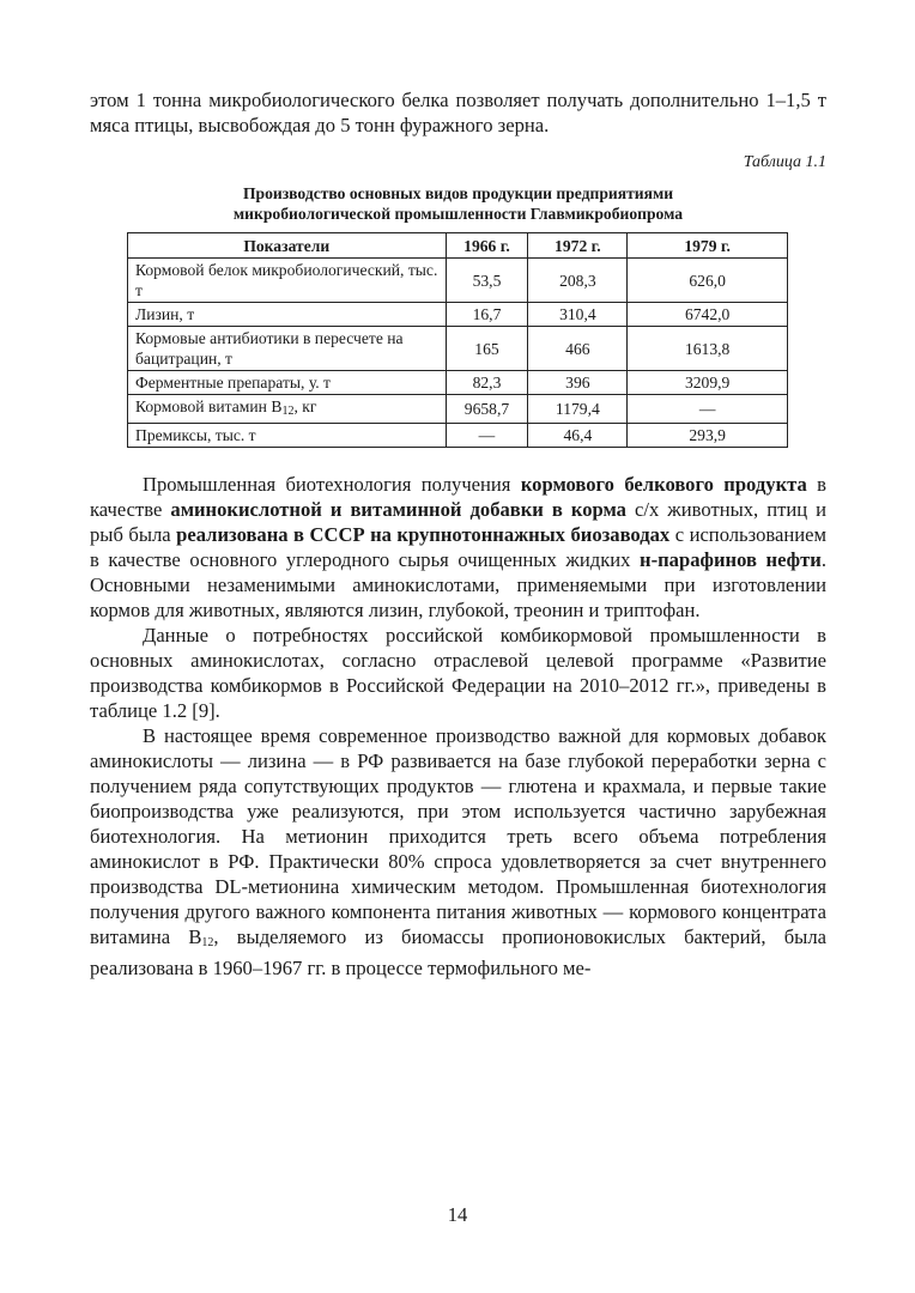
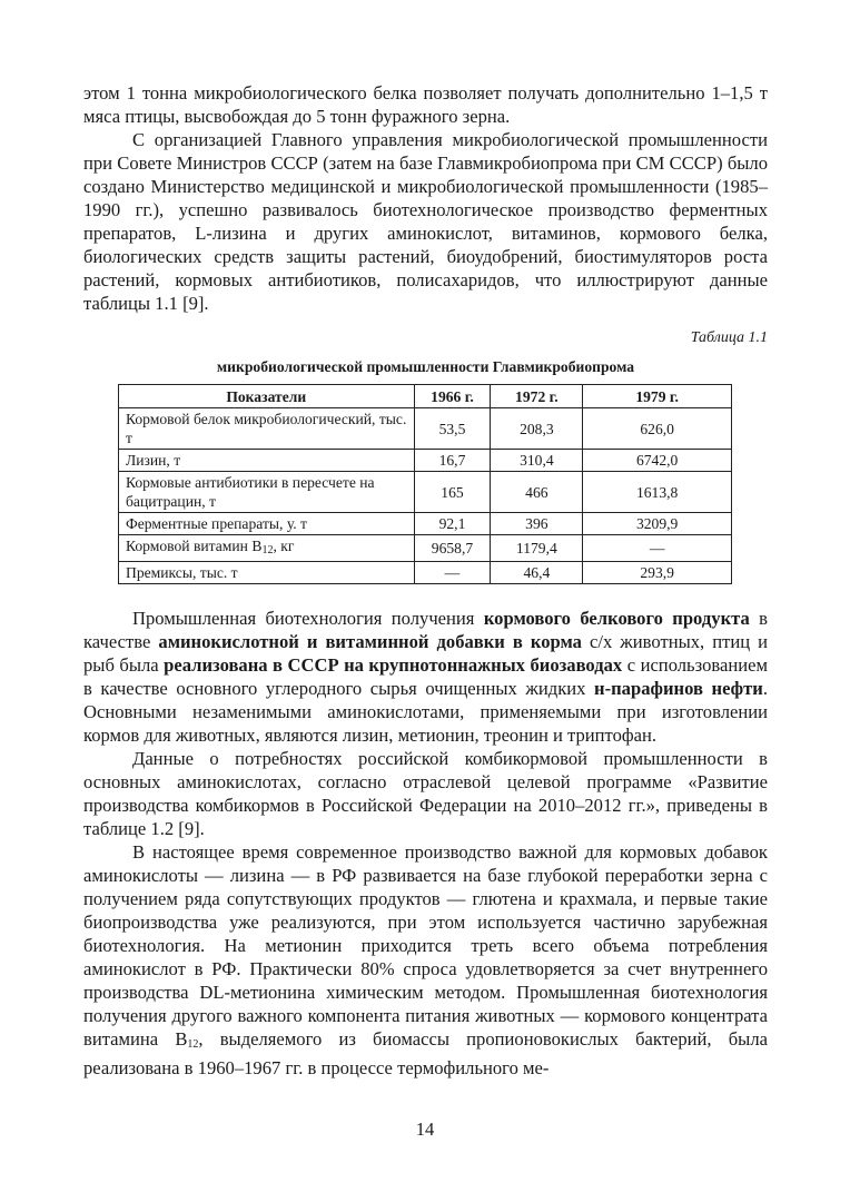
  этом 1 тонна микробиологического белка позволяет получать дополнительно 1–1,5 т мяса птицы, высвобождая до 5 тонн фуражного зерна.
+ С организацией Главного управления микробиологической промышленности при Совете Министров СССР (затем на базе Главмикробиопрома при СМ СССР) было создано Министерство медицинской и микробиологической промышленности (1985–1990 гг.), успешно развивалось биотехнологическое производство ферментных препаратов, L-лизина и других аминокислот, витаминов, кормового белка, биологических средств защиты растений, биоудобрений, биостимуляторов роста растений, кормовых антибиотиков, полисахаридов, что иллюстрируют данные таблицы 1.1 [9].
  Таблица 1.1
- Производство основных видов продукции предприятиями
  микробиологической промышленности Главмикробиопрома
  Показатели	1966 г.	1972 г.	1979 г.
  Кормовой белок микробиологический, тыс. т	53,5	208,3	626,0
  Лизин, т	16,7	310,4	6742,0
  Кормовые антибиотики в пересчете на бацитрацин, т	165	466	1613,8
- Ферментные препараты, у. т	82,3	396	3209,9
+ Ферментные препараты, у. т	92,1	396	3209,9
  Кормовой витамин B12, кг	9658,7	1179,4	—
  Премиксы, тыс. т	—	46,4	293,9
- Промышленная биотехнология получения кормового белкового продукта в качестве аминокислотной и витаминной добавки в корма с/х животных, птиц и рыб была реализована в СССР на крупнотоннажных биозаводах с использованием в качестве основного углеродного сырья очищенных жидких н-парафинов нефти. Основными незаменимыми аминокислотами, применяемыми при изготовлении кормов для животных, являются лизин, глубокой, треонин и триптофан.
+ Промышленная биотехнология получения кормового белкового продукта в качестве аминокислотной и витаминной добавки в корма с/х животных, птиц и рыб была реализована в СССР на крупнотоннажных биозаводах с использованием в качестве основного углеродного сырья очищенных жидких н-парафинов нефти. Основными незаменимыми аминокислотами, применяемыми при изготовлении кормов для животных, являются лизин, метионин, треонин и триптофан.
  Данные о потребностях российской комбикормовой промышленности в основных аминокислотах, согласно отраслевой целевой программе «Развитие производства комбикормов в Российской Федерации на 2010–2012 гг.», приведены в таблице 1.2 [9].
  В настоящее время современное производство важной для кормовых добавок аминокислоты — лизина — в РФ развивается на базе глубокой переработки зерна с получением ряда сопутствующих продуктов — глютена и крахмала, и первые такие биопроизводства уже реализуются, при этом используется частично зарубежная биотехнология. На метионин приходится треть всего объема потребления аминокислот в РФ. Практически 80% спроса удовлетворяется за счет внутреннего производства DL-метионина химическим методом. Промышленная биотехнология получения другого важного компонента питания животных — кормового концентрата витамина B12, выделяемого из биомассы пропионовокислых бактерий, была реализована в 1960–1967 гг. в процессе термофильного ме-
  14
